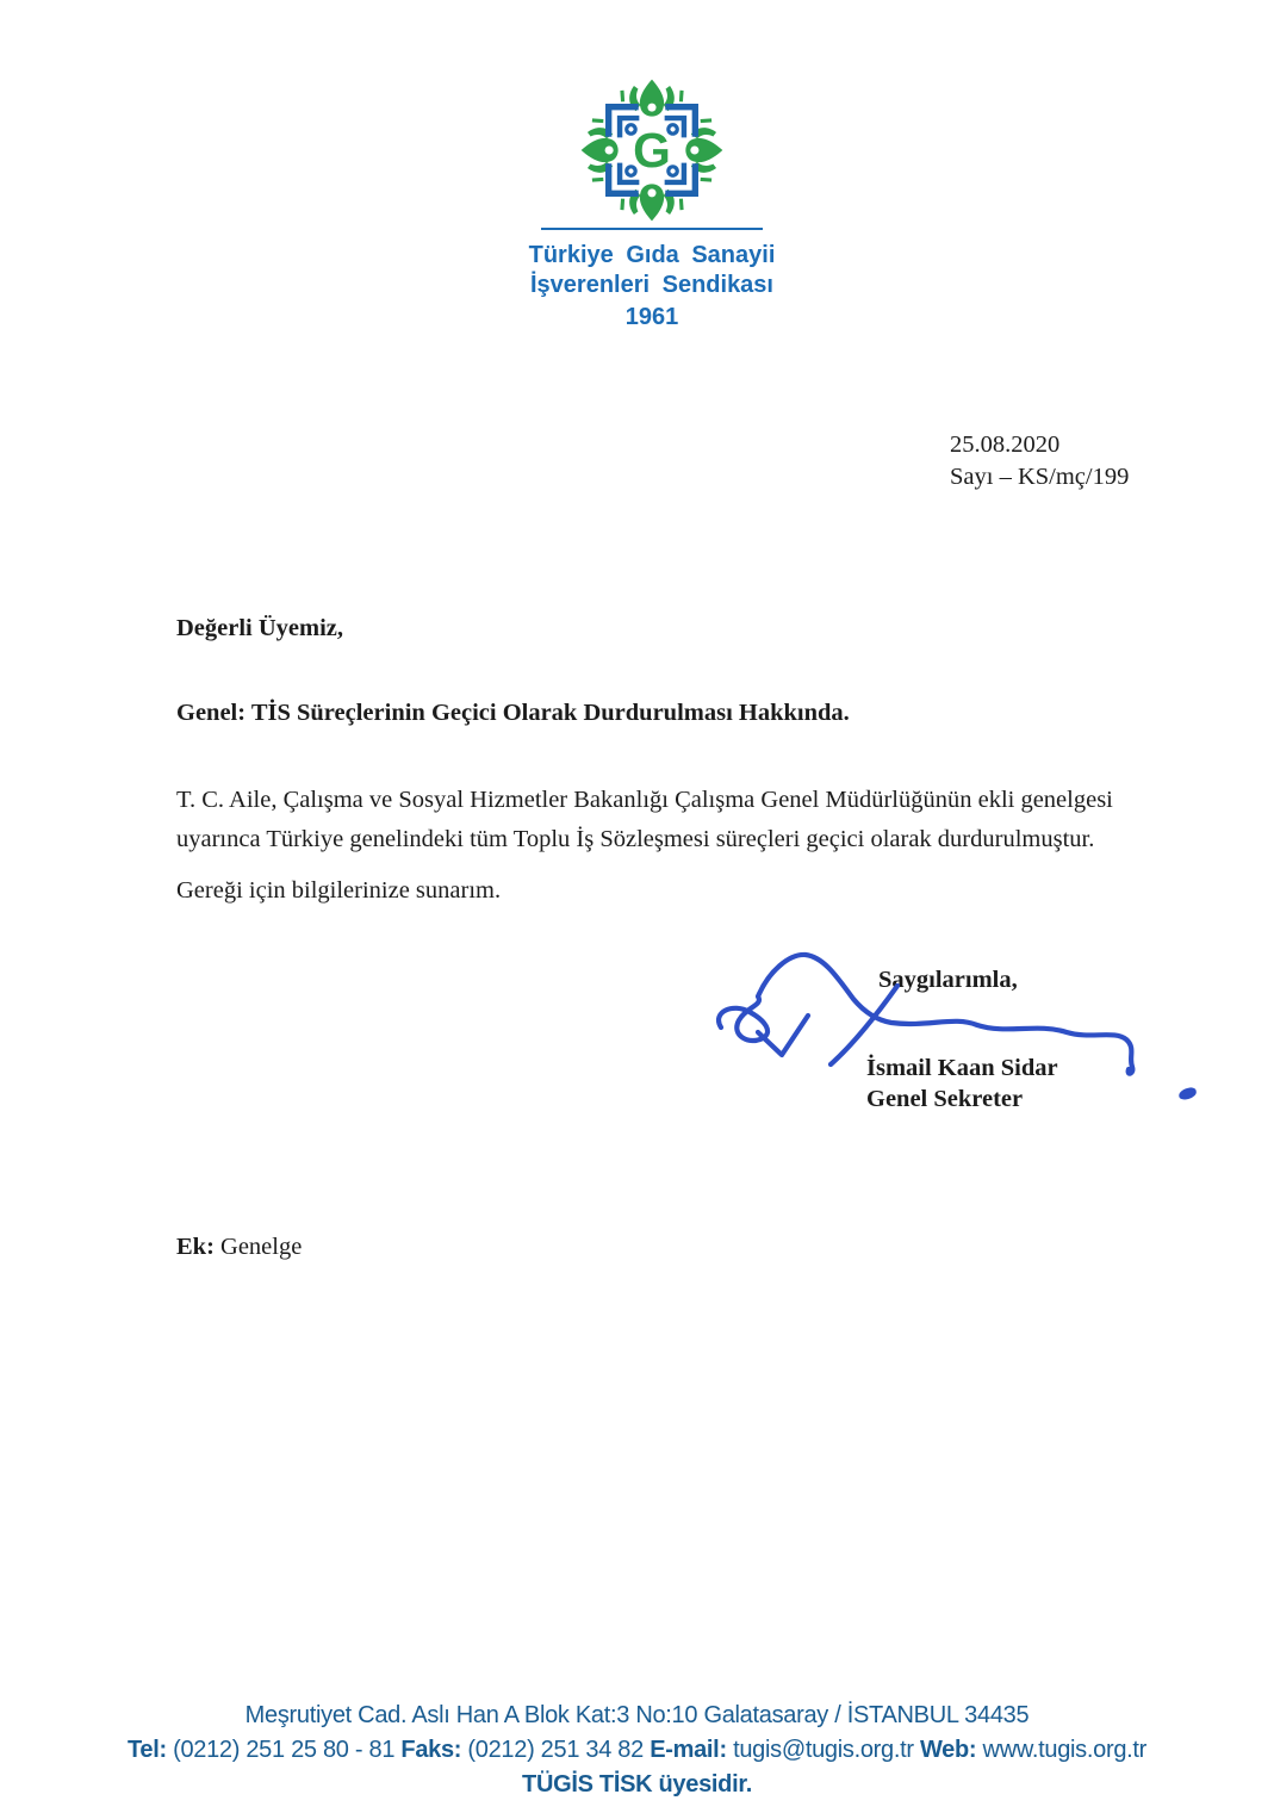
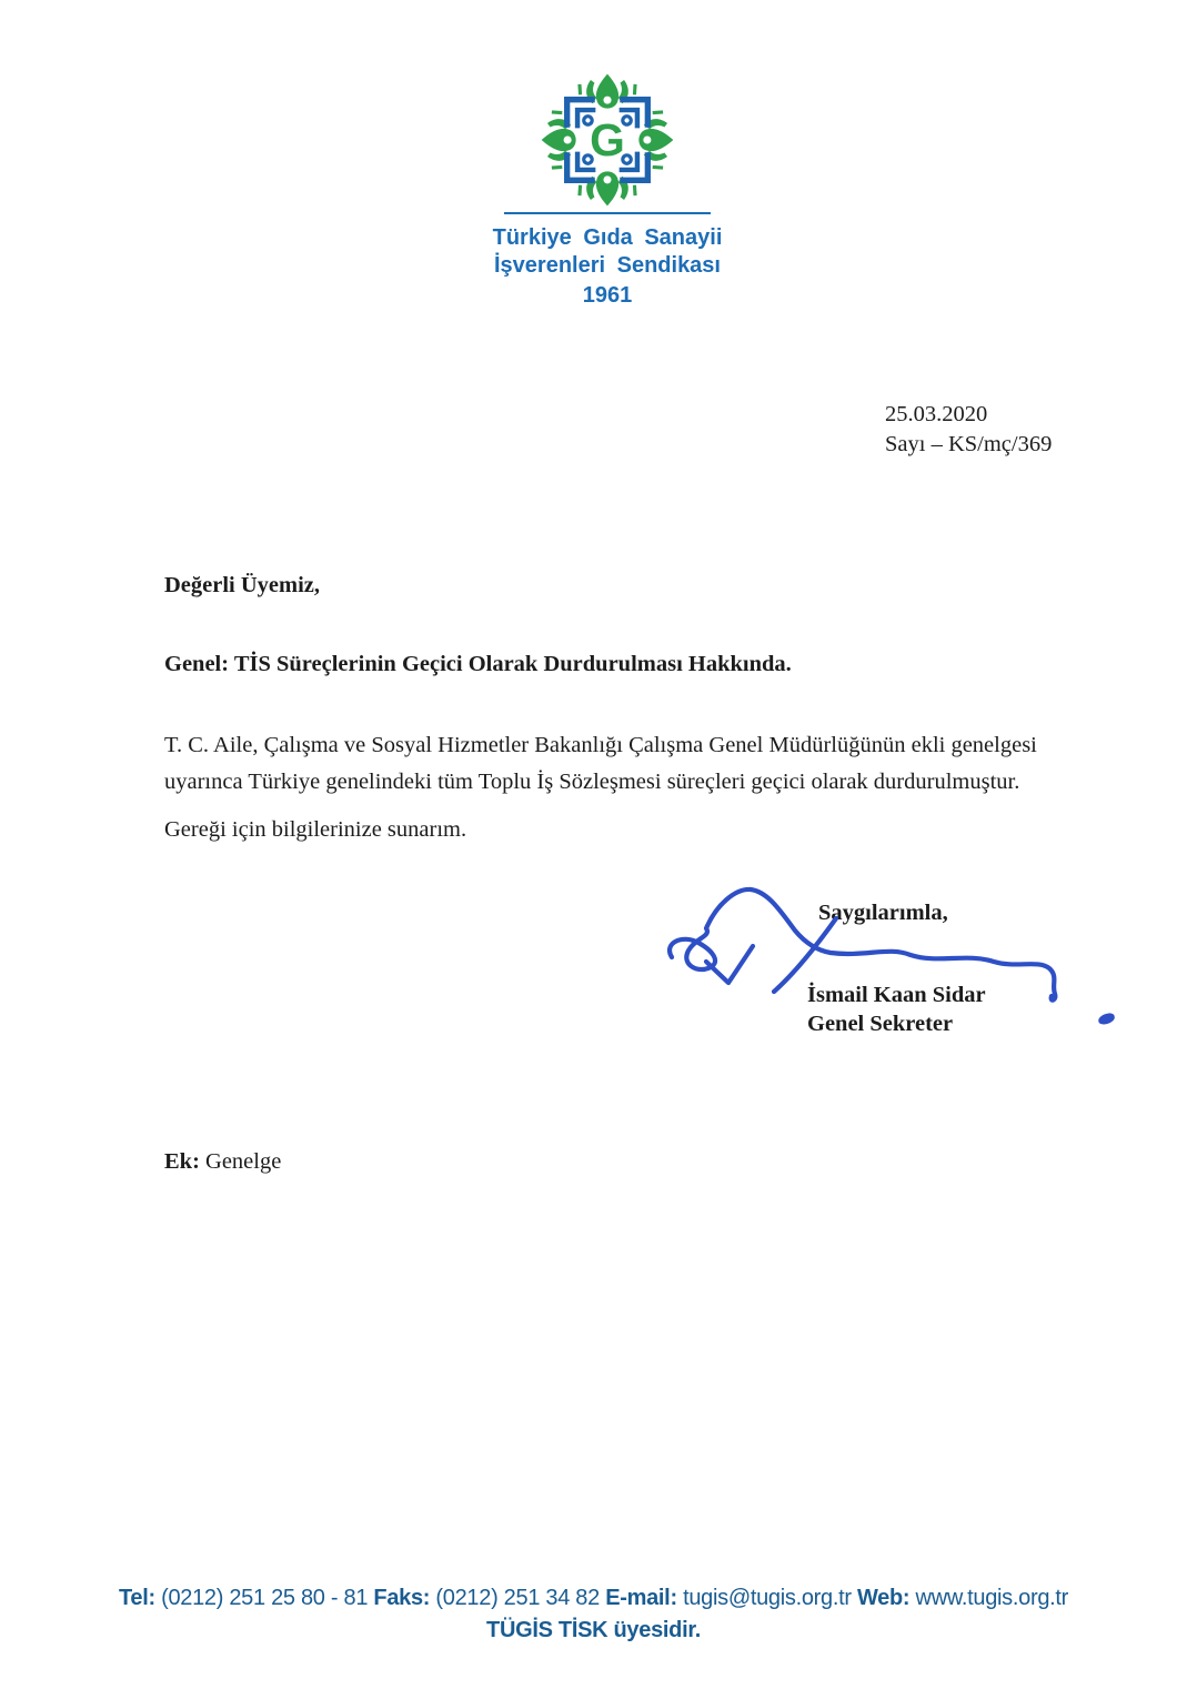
  G
  Türkiye Gıda Sanayii
  İşverenleri Sendikası
  1961
- 25.08.2020
+ 25.03.2020
- Sayı – KS/mç/199
+ Sayı – KS/mç/369
  Değerli Üyemiz,
  Genel: TİS Süreçlerinin Geçici Olarak Durdurulması Hakkında.
  T. C. Aile, Çalışma ve Sosyal Hizmetler Bakanlığı Çalışma Genel Müdürlüğünün ekli genelgesi
  uyarınca Türkiye genelindeki tüm Toplu İş Sözleşmesi süreçleri geçici olarak durdurulmuştur.
  Gereği için bilgilerinize sunarım.
  Saygılarımla,
  İsmail Kaan Sidar
  Genel Sekreter
  Ek: Genelge
- Meşrutiyet Cad. Aslı Han A Blok Kat:3 No:10 Galatasaray / İSTANBUL 34435
  Tel: (0212) 251 25 80 - 81 Faks: (0212) 251 34 82 E-mail: tugis@tugis.org.tr Web: www.tugis.org.tr
  TÜGİS TİSK üyesidir.
